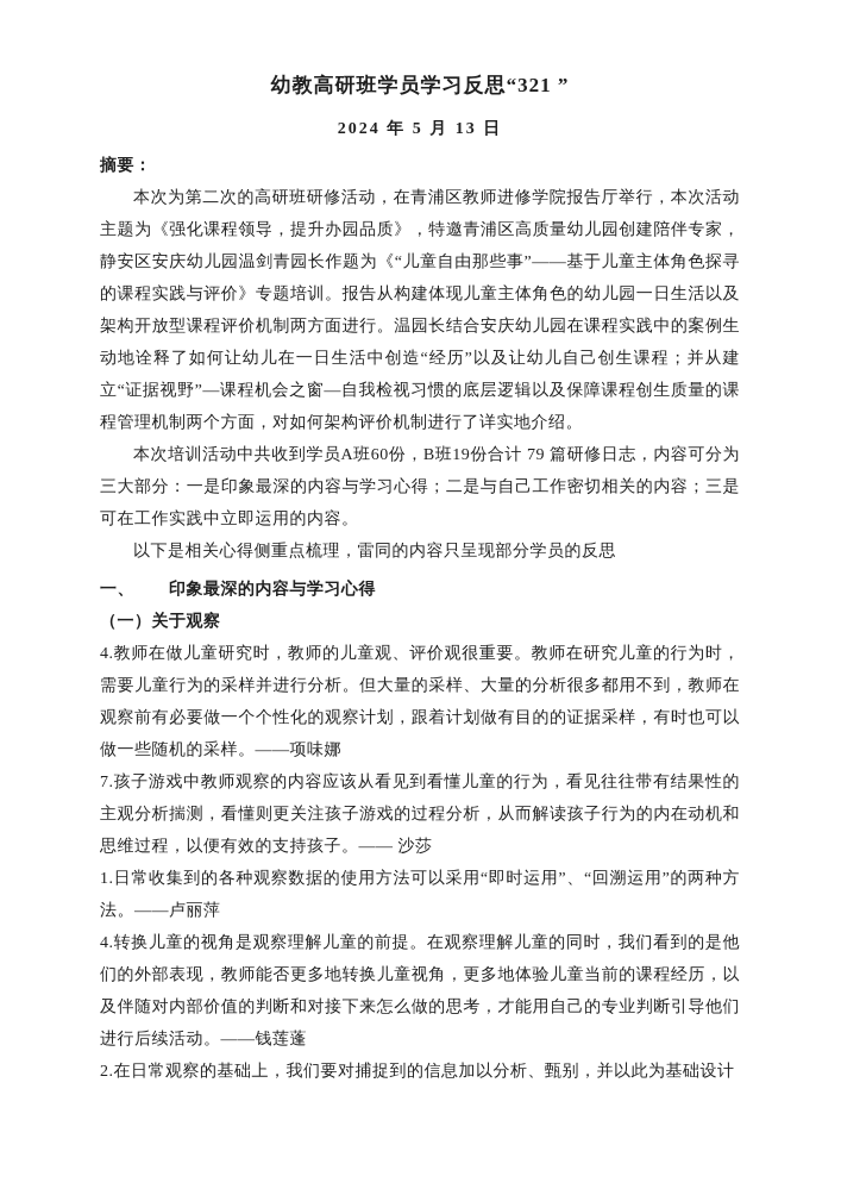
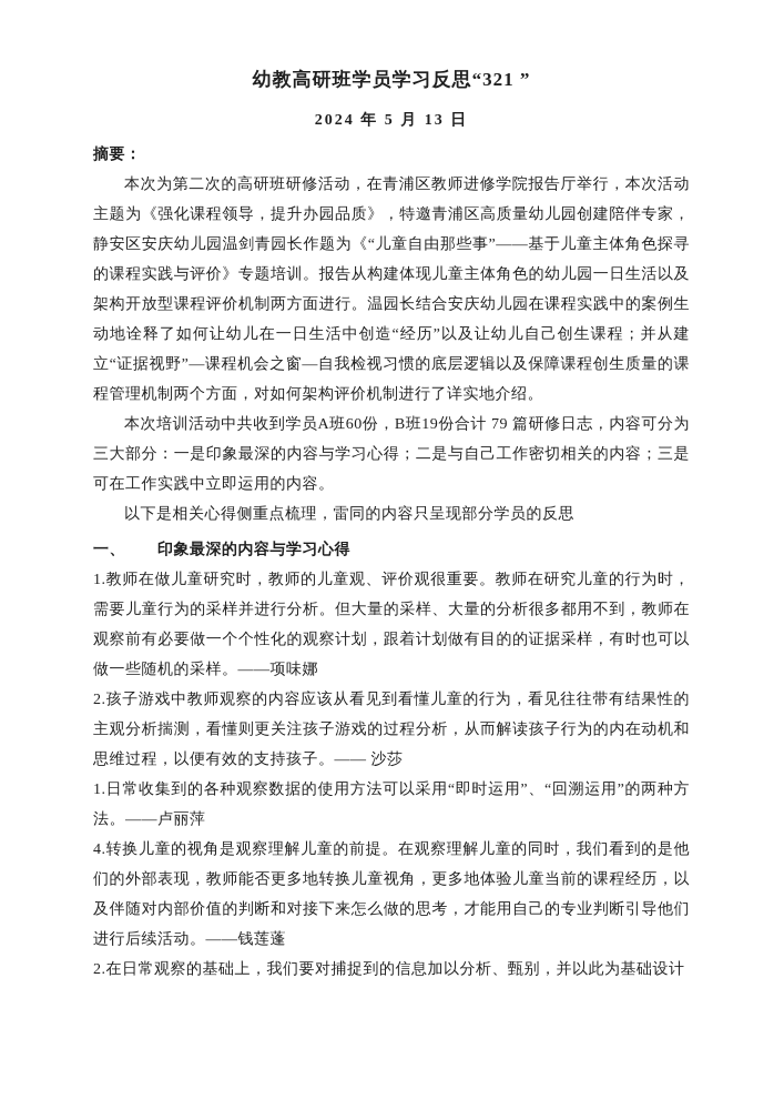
  幼教高研班学员学习反思“321 ”
  2024 年 5 月 13 日
  摘要：
  本次为第二次的高研班研修活动，在青浦区教师进修学院报告厅举行，本次活动主题为《强化课程领导，提升办园品质》，特邀青浦区高质量幼儿园创建陪伴专家，静安区安庆幼儿园温剑青园长作题为《“儿童自由那些事”——基于儿童主体角色探寻的课程实践与评价》专题培训。报告从构建体现儿童主体角色的幼儿园一日生活以及架构开放型课程评价机制两方面进行。温园长结合安庆幼儿园在课程实践中的案例生动地诠释了如何让幼儿在一日生活中创造“经历”以及让幼儿自己创生课程；并从建立“证据视野”—课程机会之窗—自我检视习惯的底层逻辑以及保障课程创生质量的课程管理机制两个方面，对如何架构评价机制进行了详实地介绍。
  本次培训活动中共收到学员A班60份，B班19份合计 79 篇研修日志，内容可分为三大部分：一是印象最深的内容与学习心得；二是与自己工作密切相关的内容；三是可在工作实践中立即运用的内容。
  以下是相关心得侧重点梳理，雷同的内容只呈现部分学员的反思
  一、 印象最深的内容与学习心得
- （一）关于观察
- 4.教师在做儿童研究时，教师的儿童观、评价观很重要。教师在研究儿童的行为时，需要儿童行为的采样并进行分析。但大量的采样、大量的分析很多都用不到，教师在观察前有必要做一个个性化的观察计划，跟着计划做有目的的证据采样，有时也可以做一些随机的采样。——项味娜
+ 1.教师在做儿童研究时，教师的儿童观、评价观很重要。教师在研究儿童的行为时，需要儿童行为的采样并进行分析。但大量的采样、大量的分析很多都用不到，教师在观察前有必要做一个个性化的观察计划，跟着计划做有目的的证据采样，有时也可以做一些随机的采样。——项味娜
- 7.孩子游戏中教师观察的内容应该从看见到看懂儿童的行为，看见往往带有结果性的主观分析揣测，看懂则更关注孩子游戏的过程分析，从而解读孩子行为的内在动机和思维过程，以便有效的支持孩子。—— 沙莎
+ 2.孩子游戏中教师观察的内容应该从看见到看懂儿童的行为，看见往往带有结果性的主观分析揣测，看懂则更关注孩子游戏的过程分析，从而解读孩子行为的内在动机和思维过程，以便有效的支持孩子。—— 沙莎
  1.日常收集到的各种观察数据的使用方法可以采用“即时运用”、“回溯运用”的两种方法。——卢丽萍
  4.转换儿童的视角是观察理解儿童的前提。在观察理解儿童的同时，我们看到的是他们的外部表现，教师能否更多地转换儿童视角，更多地体验儿童当前的课程经历，以及伴随对内部价值的判断和对接下来怎么做的思考，才能用自己的专业判断引导他们进行后续活动。——钱莲蓬
  2.在日常观察的基础上，我们要对捕捉到的信息加以分析、甄别，并以此为基础设计
